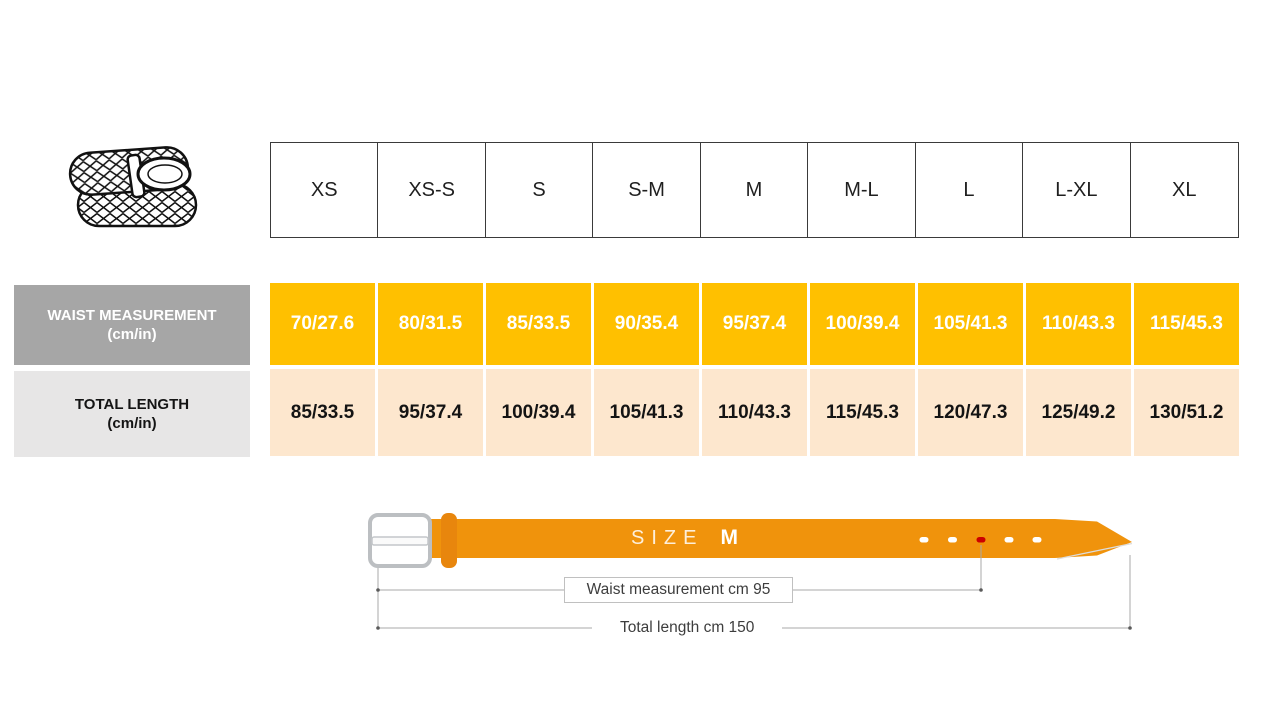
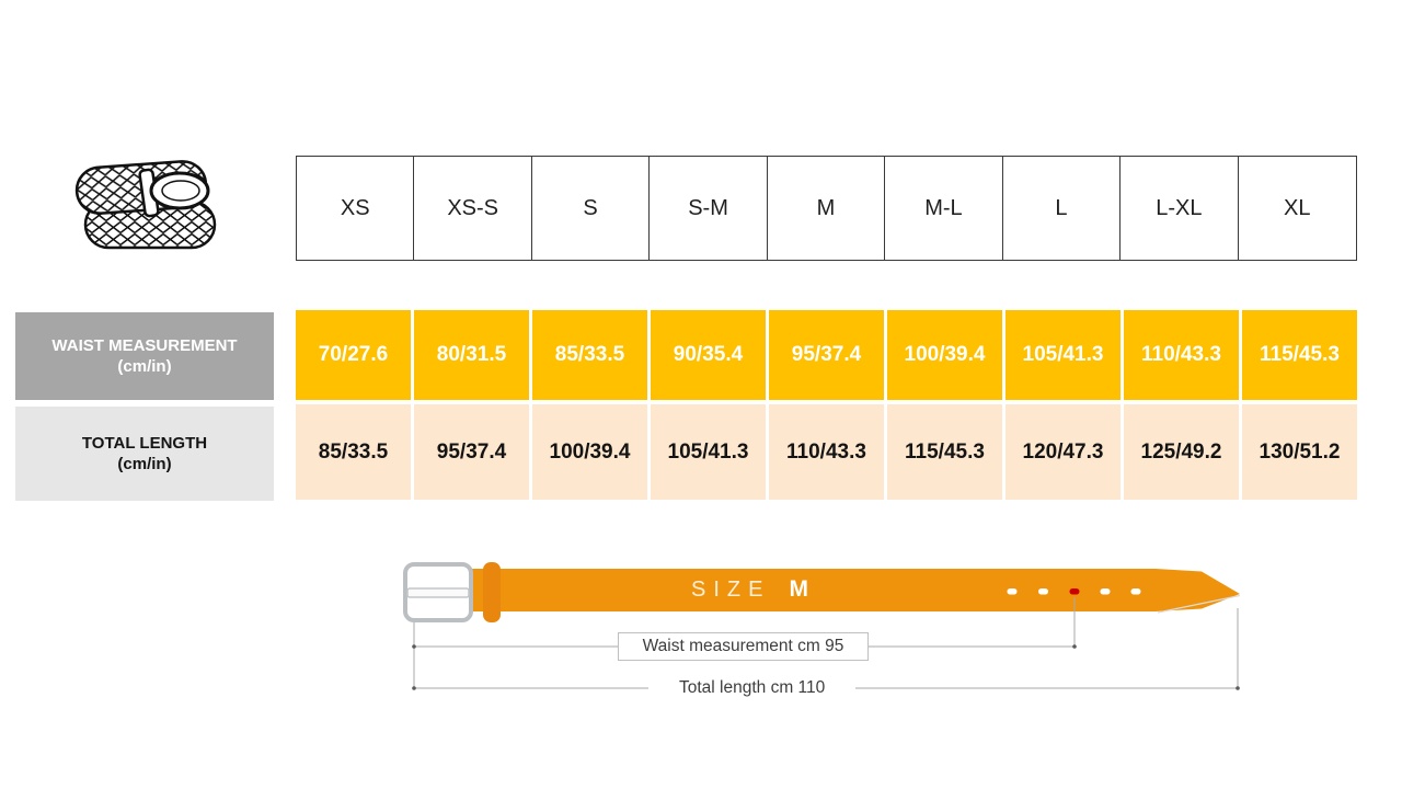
  XS
  XS-S
  S
  S-M
  M
  M-L
  L
  L-XL
  XL
  WAIST MEASUREMENT
  (cm/in)
  TOTAL LENGTH
  (cm/in)
  70/27.6
  80/31.5
  85/33.5
  90/35.4
  95/37.4
  100/39.4
  105/41.3
  110/43.3
  115/45.3
  85/33.5
  95/37.4
  100/39.4
  105/41.3
  110/43.3
  115/45.3
  120/47.3
  125/49.2
  130/51.2
  SIZE
  M
  Waist measurement cm 95
- Total length cm 150
+ Total length cm 110
